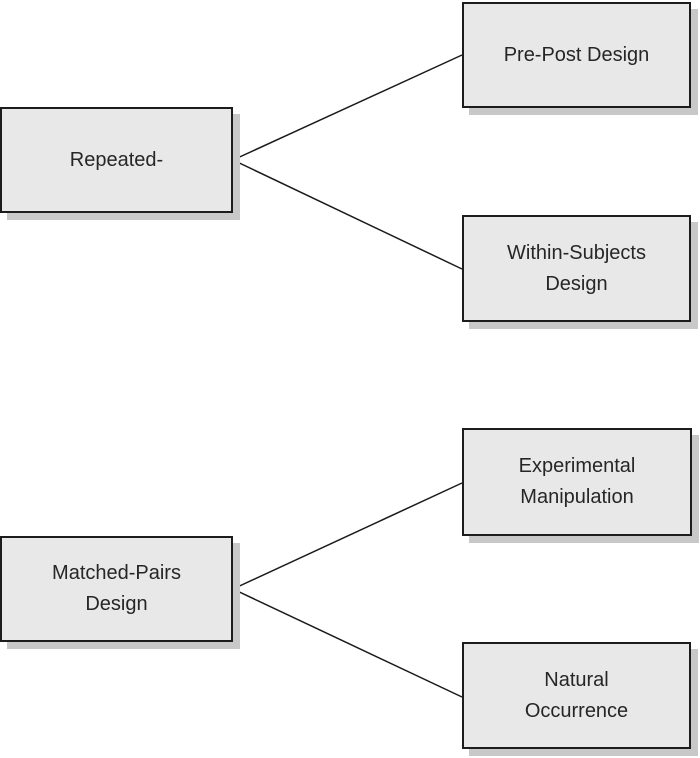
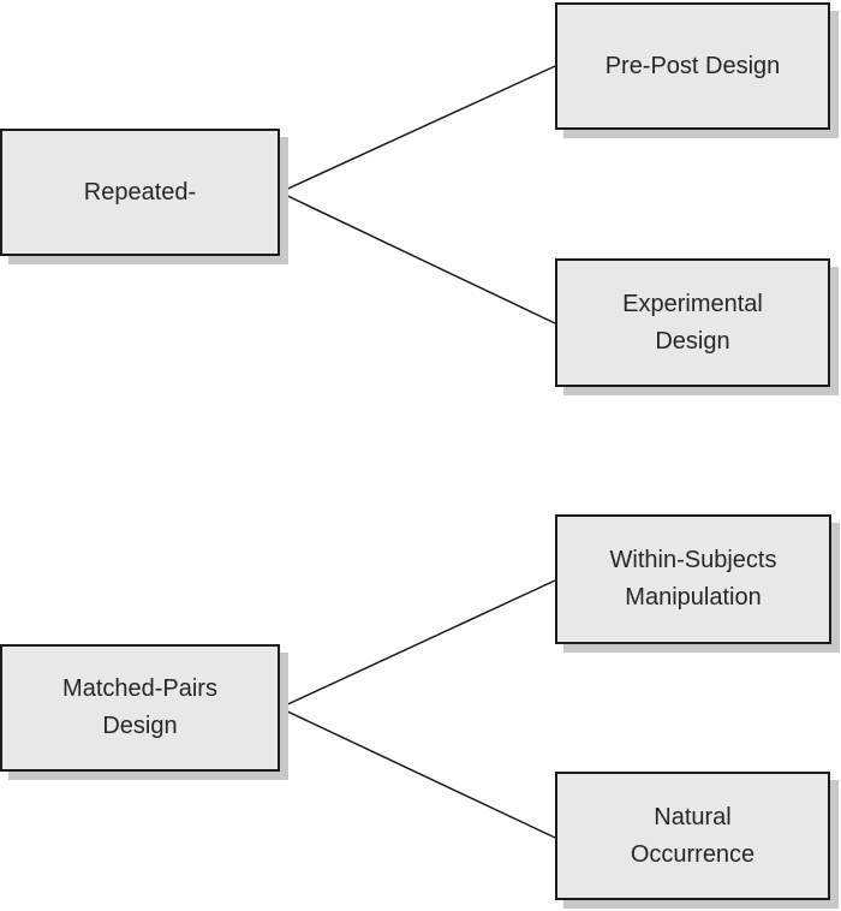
  Repeated-
  Pre-Post Design
- Within-Subjects
+ Experimental
  Design
  Matched-Pairs
  Design
- Experimental
+ Within-Subjects
  Manipulation
  Natural
  Occurrence
